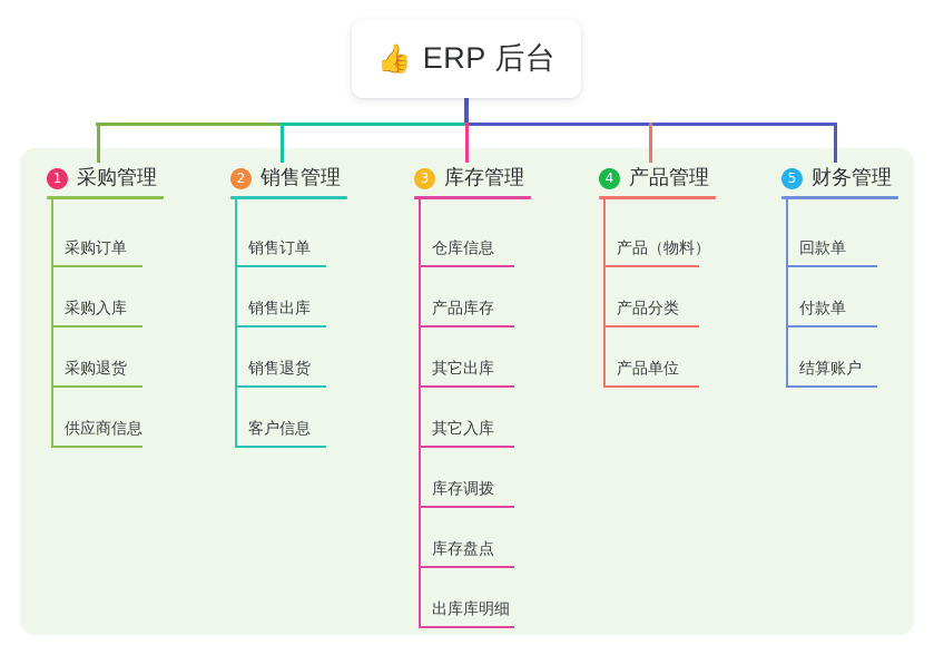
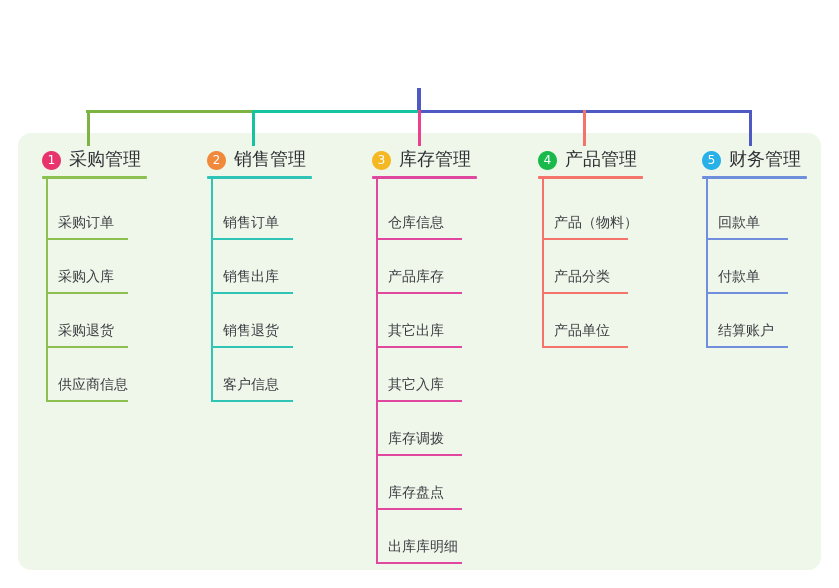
- 👍
- ERP 后台
  1
  采购管理
  采购订单
  采购入库
  采购退货
  供应商信息
  2
  销售管理
  销售订单
  销售出库
  销售退货
  客户信息
  3
  库存管理
  仓库信息
  产品库存
  其它出库
  其它入库
  库存调拨
  库存盘点
  出库库明细
  4
  产品管理
  产品（物料）
  产品分类
  产品单位
  5
  财务管理
  回款单
  付款单
  结算账户
